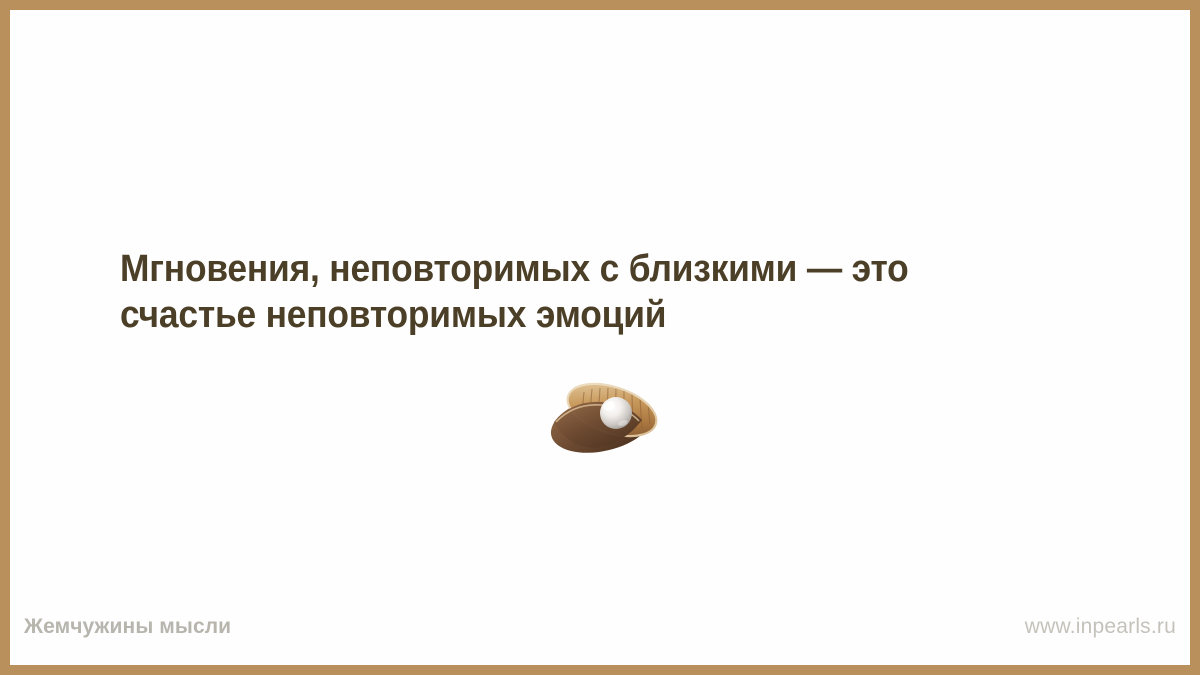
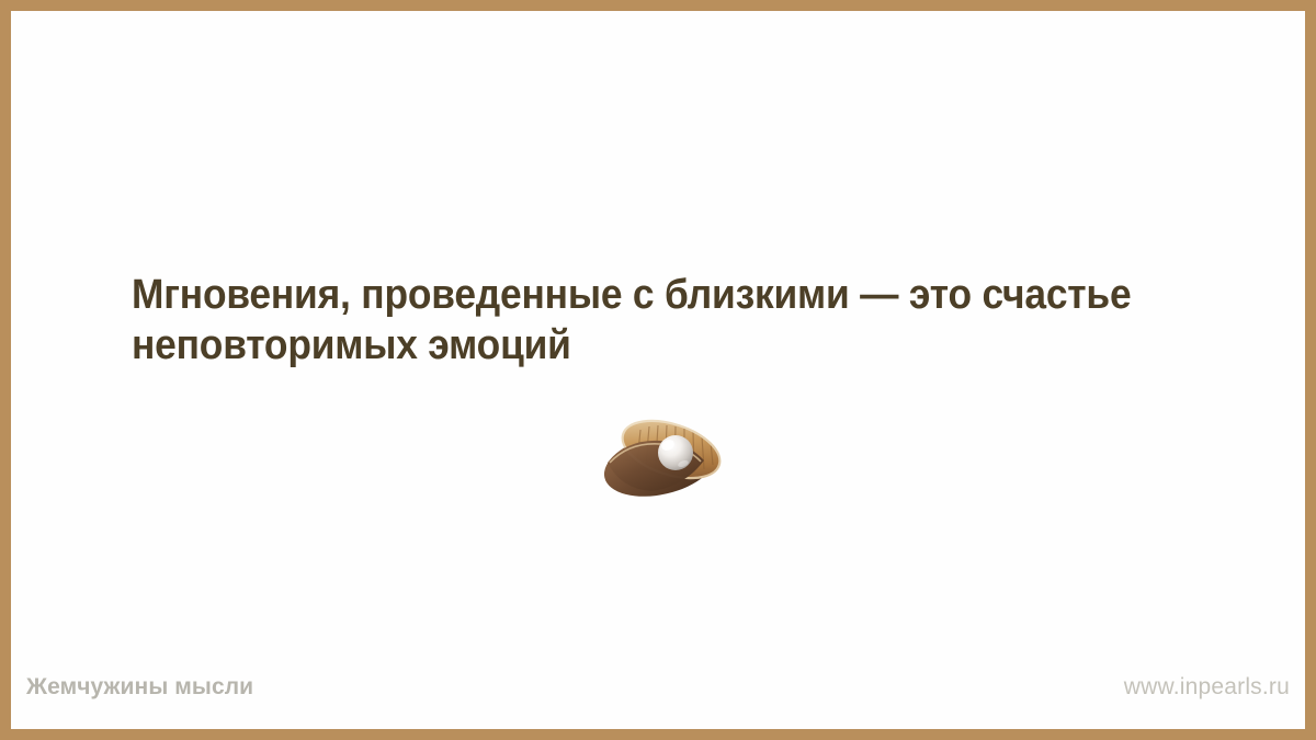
- Мгновения, неповторимых с близкими — это счастье неповторимых эмоций
+ Мгновения, проведенные с близкими — это счастье неповторимых эмоций
  Жемчужины мысли
  www.inpearls.ru
